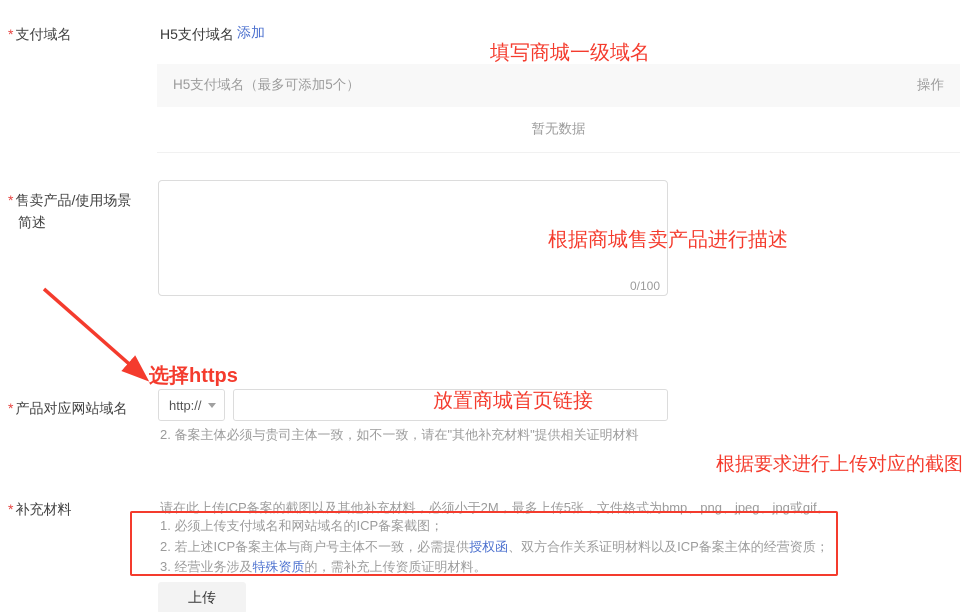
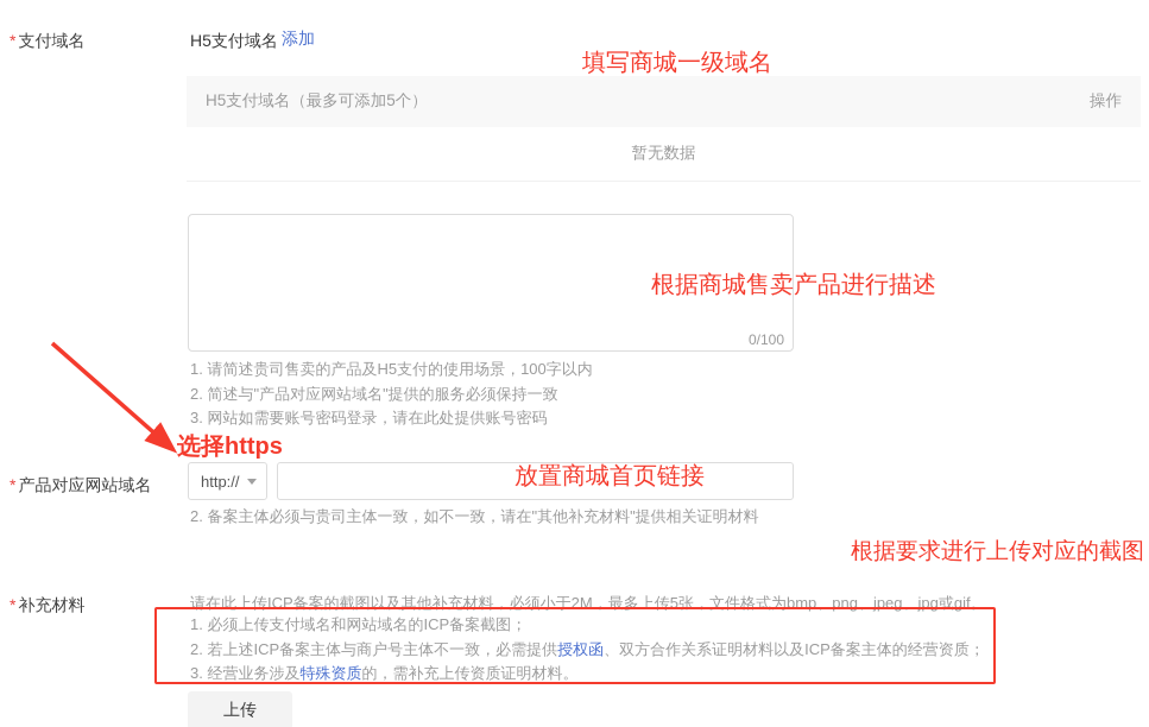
  * 支付域名
  H5支付域名
  添加
  填写商城一级域名
  H5支付域名（最多可添加5个）
  操作
  暂无数据
- * 售卖产品/使用场景
- 简述
  0/100
  根据商城售卖产品进行描述
+ 1. 请简述贵司售卖的产品及H5支付的使用场景，100字以内
+ 2. 简述与"产品对应网站域名"提供的服务必须保持一致
+ 3. 网站如需要账号密码登录，请在此处提供账号密码
  选择https
  * 产品对应网站域名
  http://
  放置商城首页链接
  2. 备案主体必须与贵司主体一致，如不一致，请在"其他补充材料"提供相关证明材料
  根据要求进行上传对应的截图
  * 补充材料
  请在此上传ICP备案的截图以及其他补充材料，必须小于2M，最多上传5张，文件格式为bmp、png、jpeg、jpg或gif。
  1. 必须上传支付域名和网站域名的ICP备案截图；
  2. 若上述ICP备案主体与商户号主体不一致，必需提供授权函、双方合作关系证明材料以及ICP备案主体的经营资质；
  3. 经营业务涉及特殊资质的，需补充上传资质证明材料。
  上传
